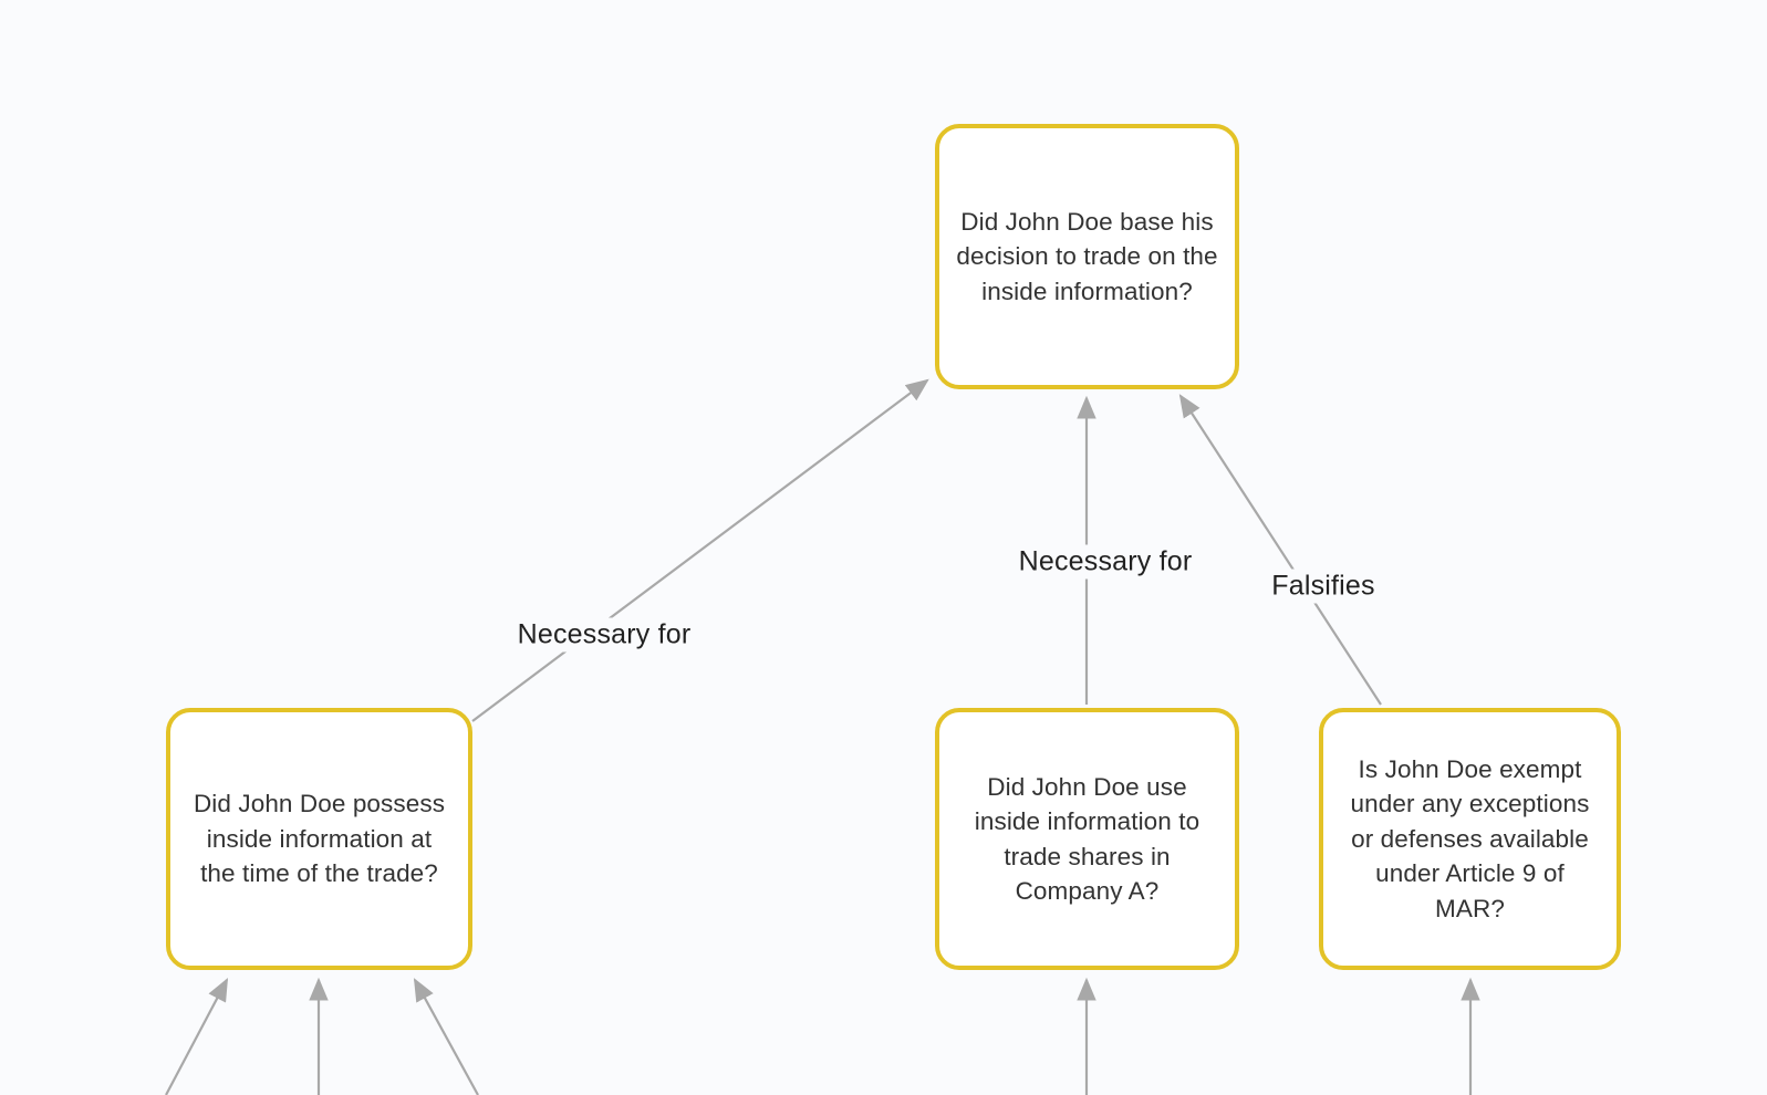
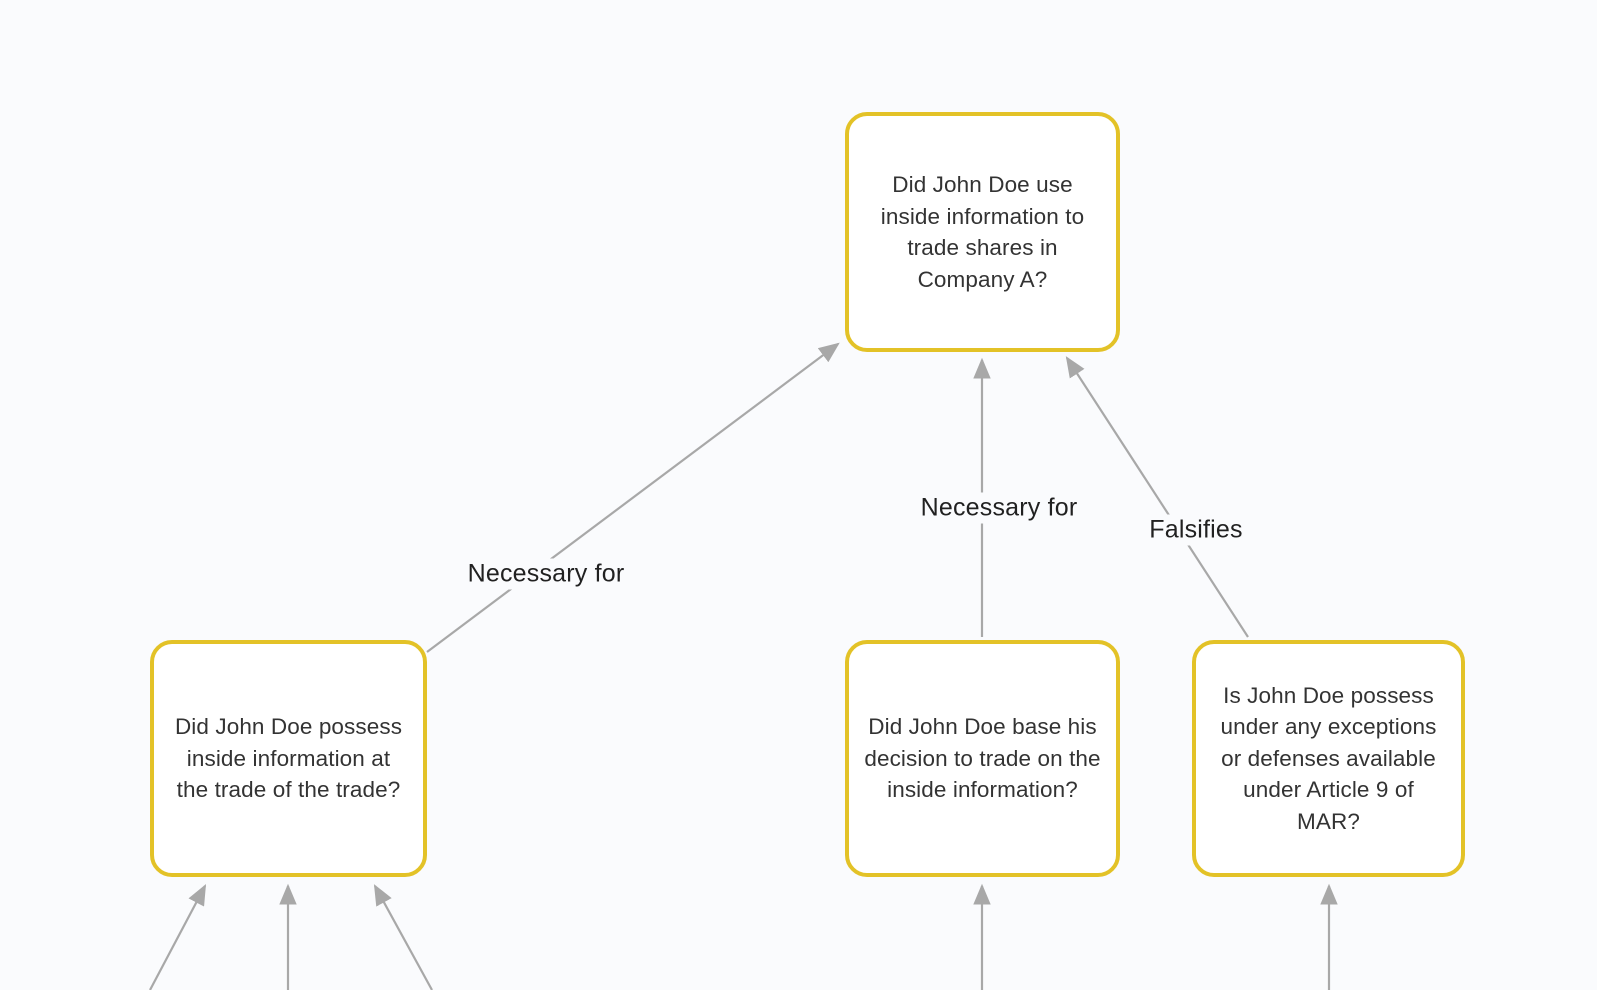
- Did John Doe base his decision to trade on the inside information?
+ Did John Doe use inside information to trade shares in Company A?
- Did John Doe possess inside information at the time of the trade?
+ Did John Doe possess inside information at the trade of the trade?
- Did John Doe use inside information to trade shares in Company A?
+ Did John Doe base his decision to trade on the inside information?
- Is John Doe exempt under any exceptions or defenses available under Article 9 of MAR?
+ Is John Doe possess under any exceptions or defenses available under Article 9 of MAR?
  Necessary for
  Necessary for
  Falsifies
